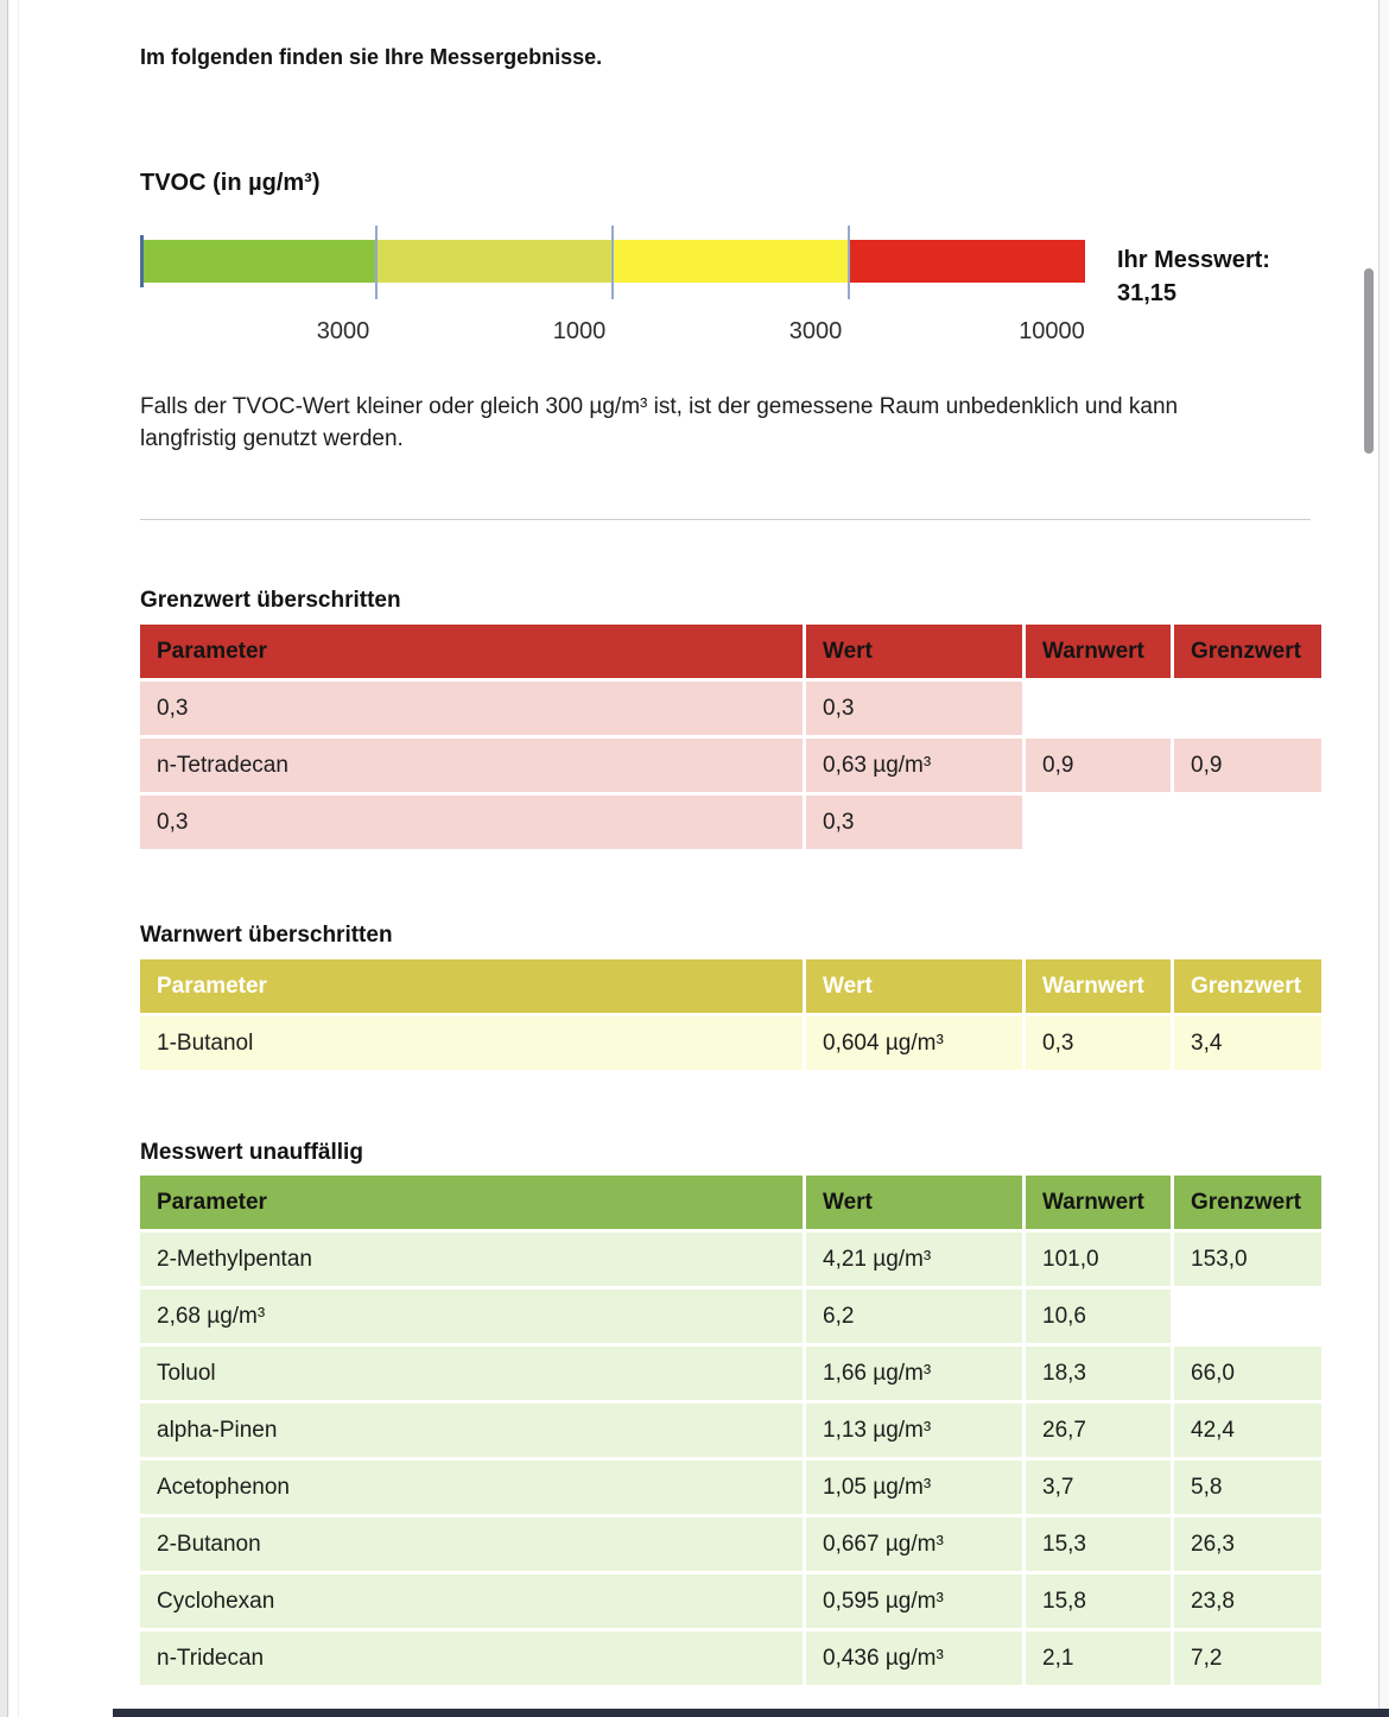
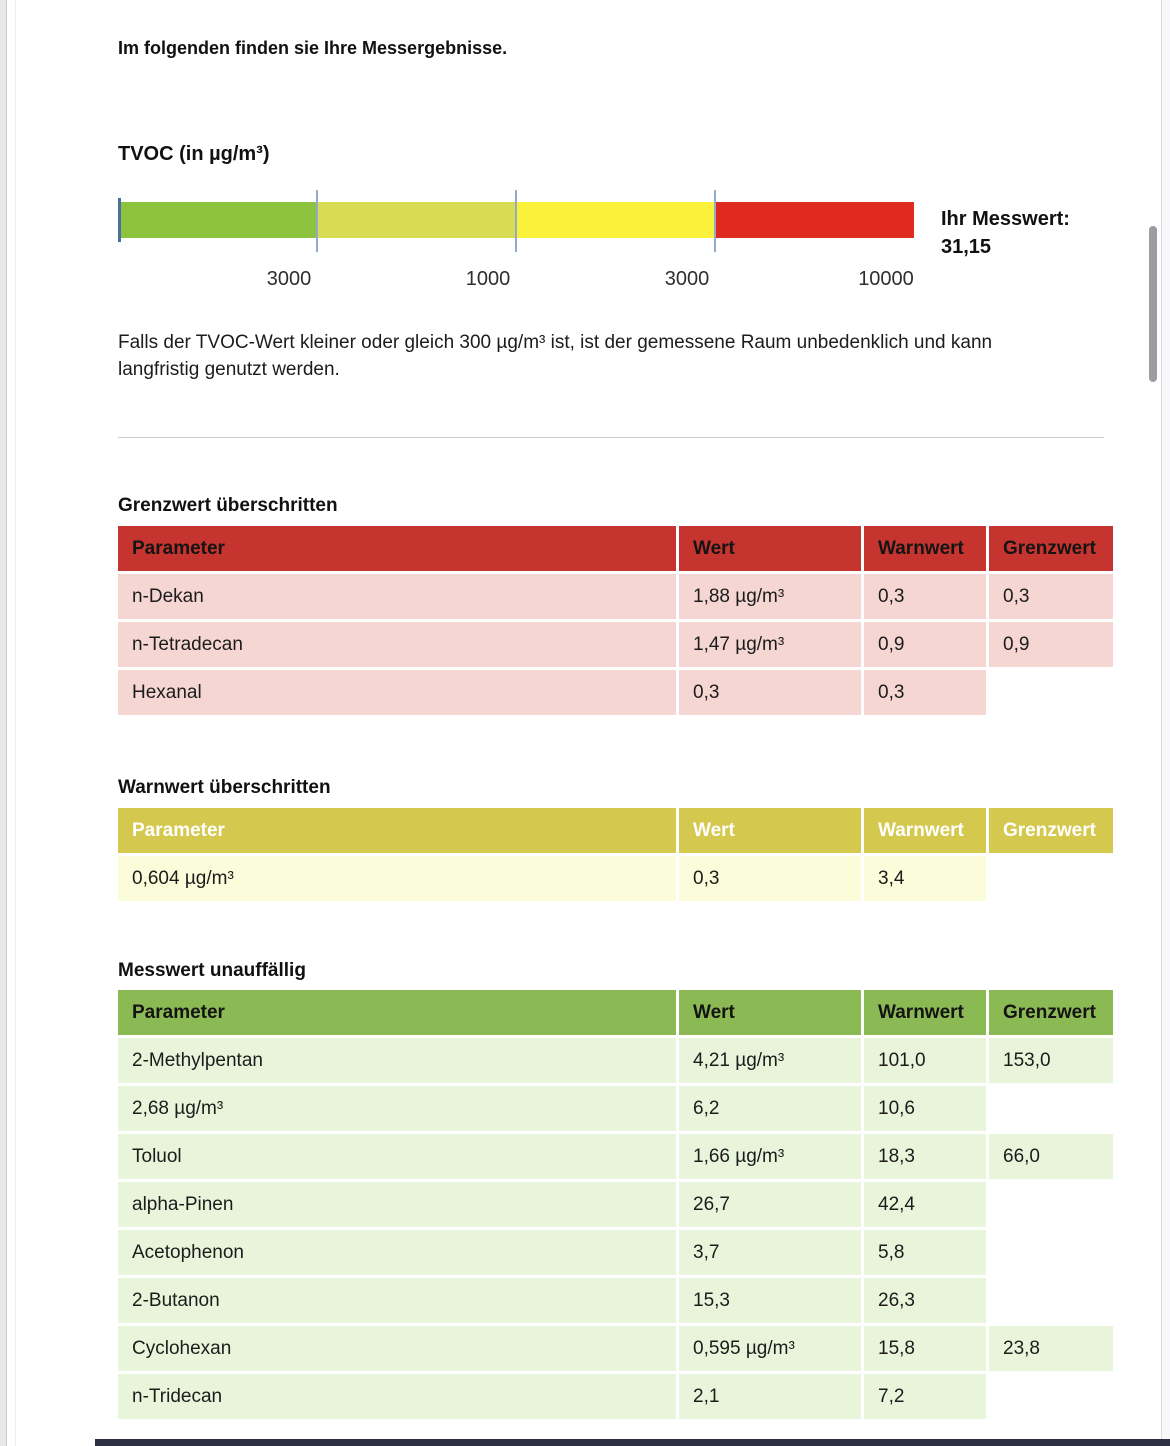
  Im folgenden finden sie Ihre Messergebnisse.
  TVOC (in µg/m³)
  3000
  1000
  3000
  10000
  Ihr Messwert:
  31,15
  Falls der TVOC-Wert kleiner oder gleich 300 µg/m³ ist, ist der gemessene Raum unbedenklich und kann langfristig genutzt werden.
  Grenzwert überschritten
  Parameter
  Wert
  Warnwert
  Grenzwert
+ n-Dekan
+ 1,88 µg/m³
  0,3
  0,3
  n-Tetradecan
- 0,63 µg/m³
+ 1,47 µg/m³
  0,9
  0,9
+ Hexanal
  0,3
  0,3
  Warnwert überschritten
  Parameter
  Wert
  Warnwert
  Grenzwert
- 1-Butanol
  0,604 µg/m³
  0,3
  3,4
  Messwert unauffällig
  Parameter
  Wert
  Warnwert
  Grenzwert
  2-Methylpentan
  4,21 µg/m³
  101,0
  153,0
  2,68 µg/m³
  6,2
  10,6
  Toluol
  1,66 µg/m³
  18,3
  66,0
  alpha-Pinen
- 1,13 µg/m³
  26,7
  42,4
  Acetophenon
- 1,05 µg/m³
  3,7
  5,8
  2-Butanon
- 0,667 µg/m³
  15,3
  26,3
  Cyclohexan
  0,595 µg/m³
  15,8
  23,8
  n-Tridecan
- 0,436 µg/m³
  2,1
  7,2
